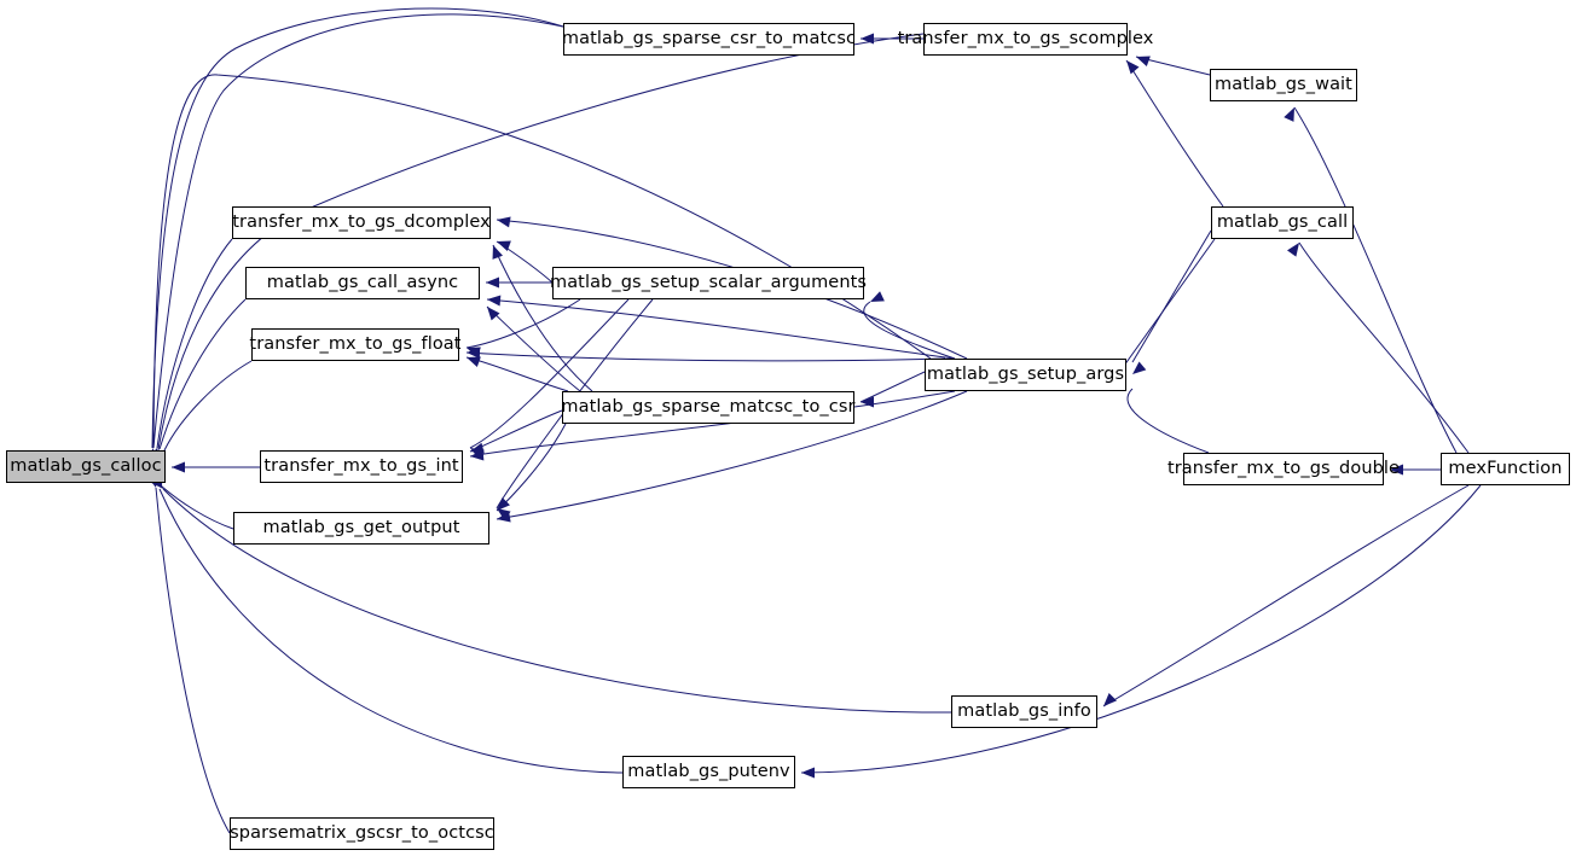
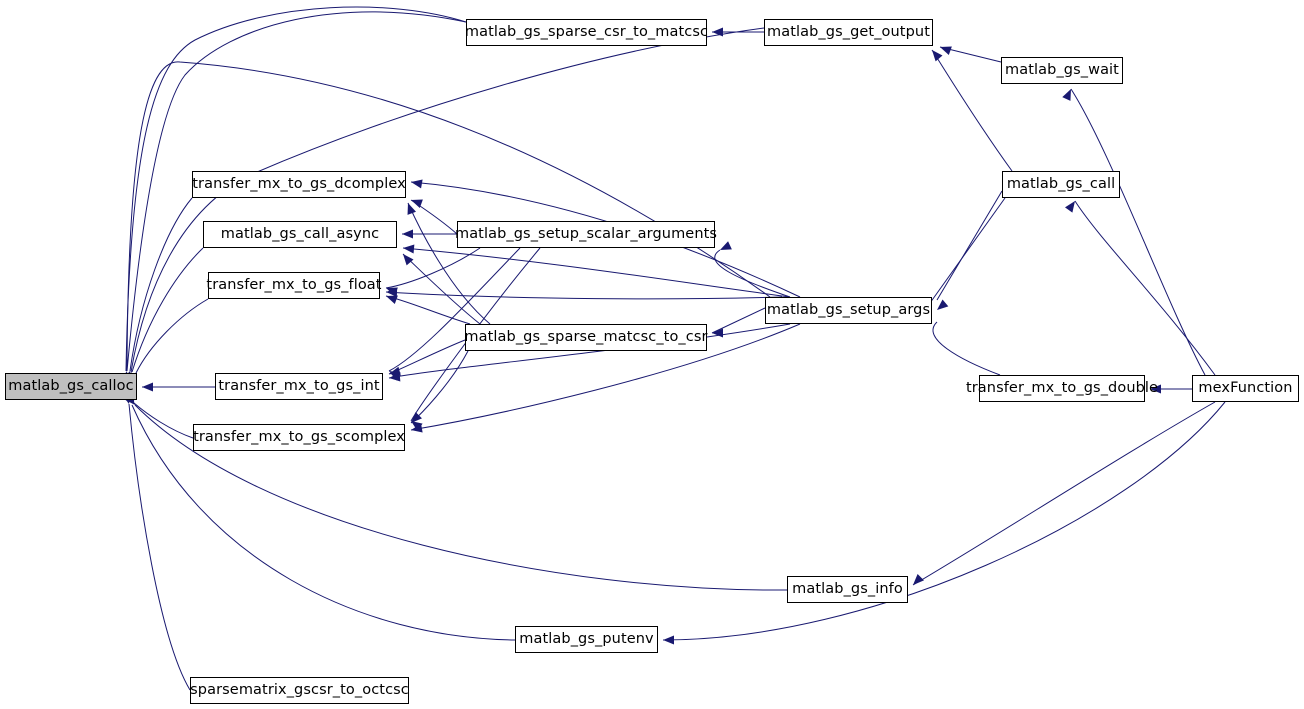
  matlab_gs_calloc
  matlab_gs_sparse_csr_to_matcsc
- transfer_mx_to_gs_scomplex
+ matlab_gs_get_output
  matlab_gs_wait
  transfer_mx_to_gs_dcomplex
  matlab_gs_call
  matlab_gs_call_async
  matlab_gs_setup_scalar_arguments
  transfer_mx_to_gs_float
  matlab_gs_setup_args
  matlab_gs_sparse_matcsc_to_csr
  transfer_mx_to_gs_int
  transfer_mx_to_gs_double
  mexFunction
- matlab_gs_get_output
+ transfer_mx_to_gs_scomplex
  matlab_gs_info
  matlab_gs_putenv
  sparsematrix_gscsr_to_octcsc
